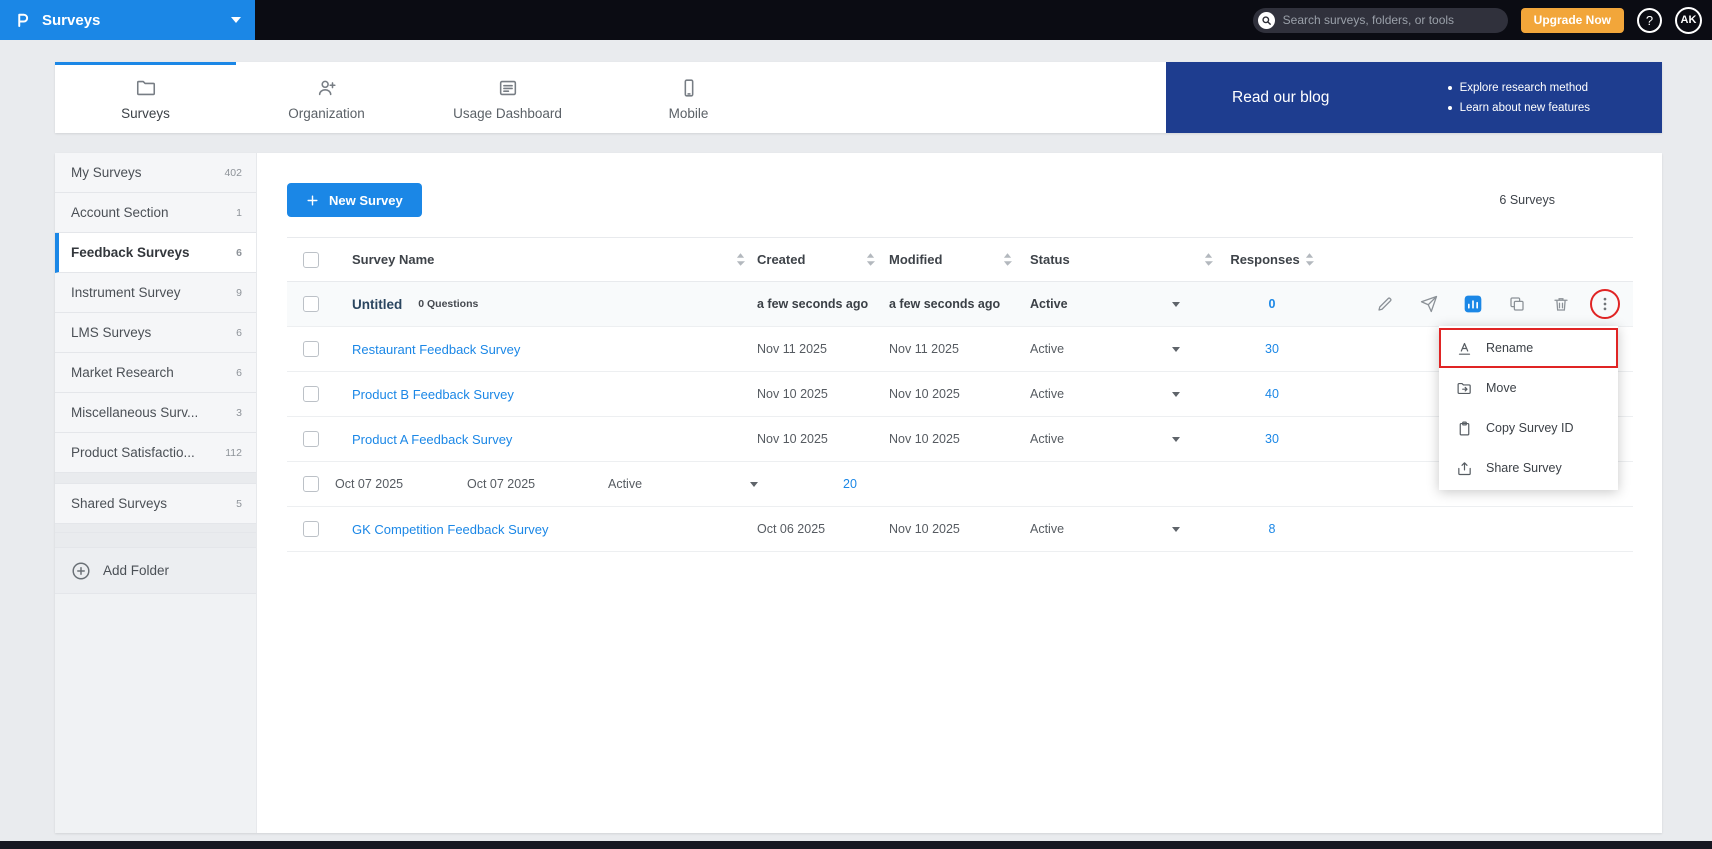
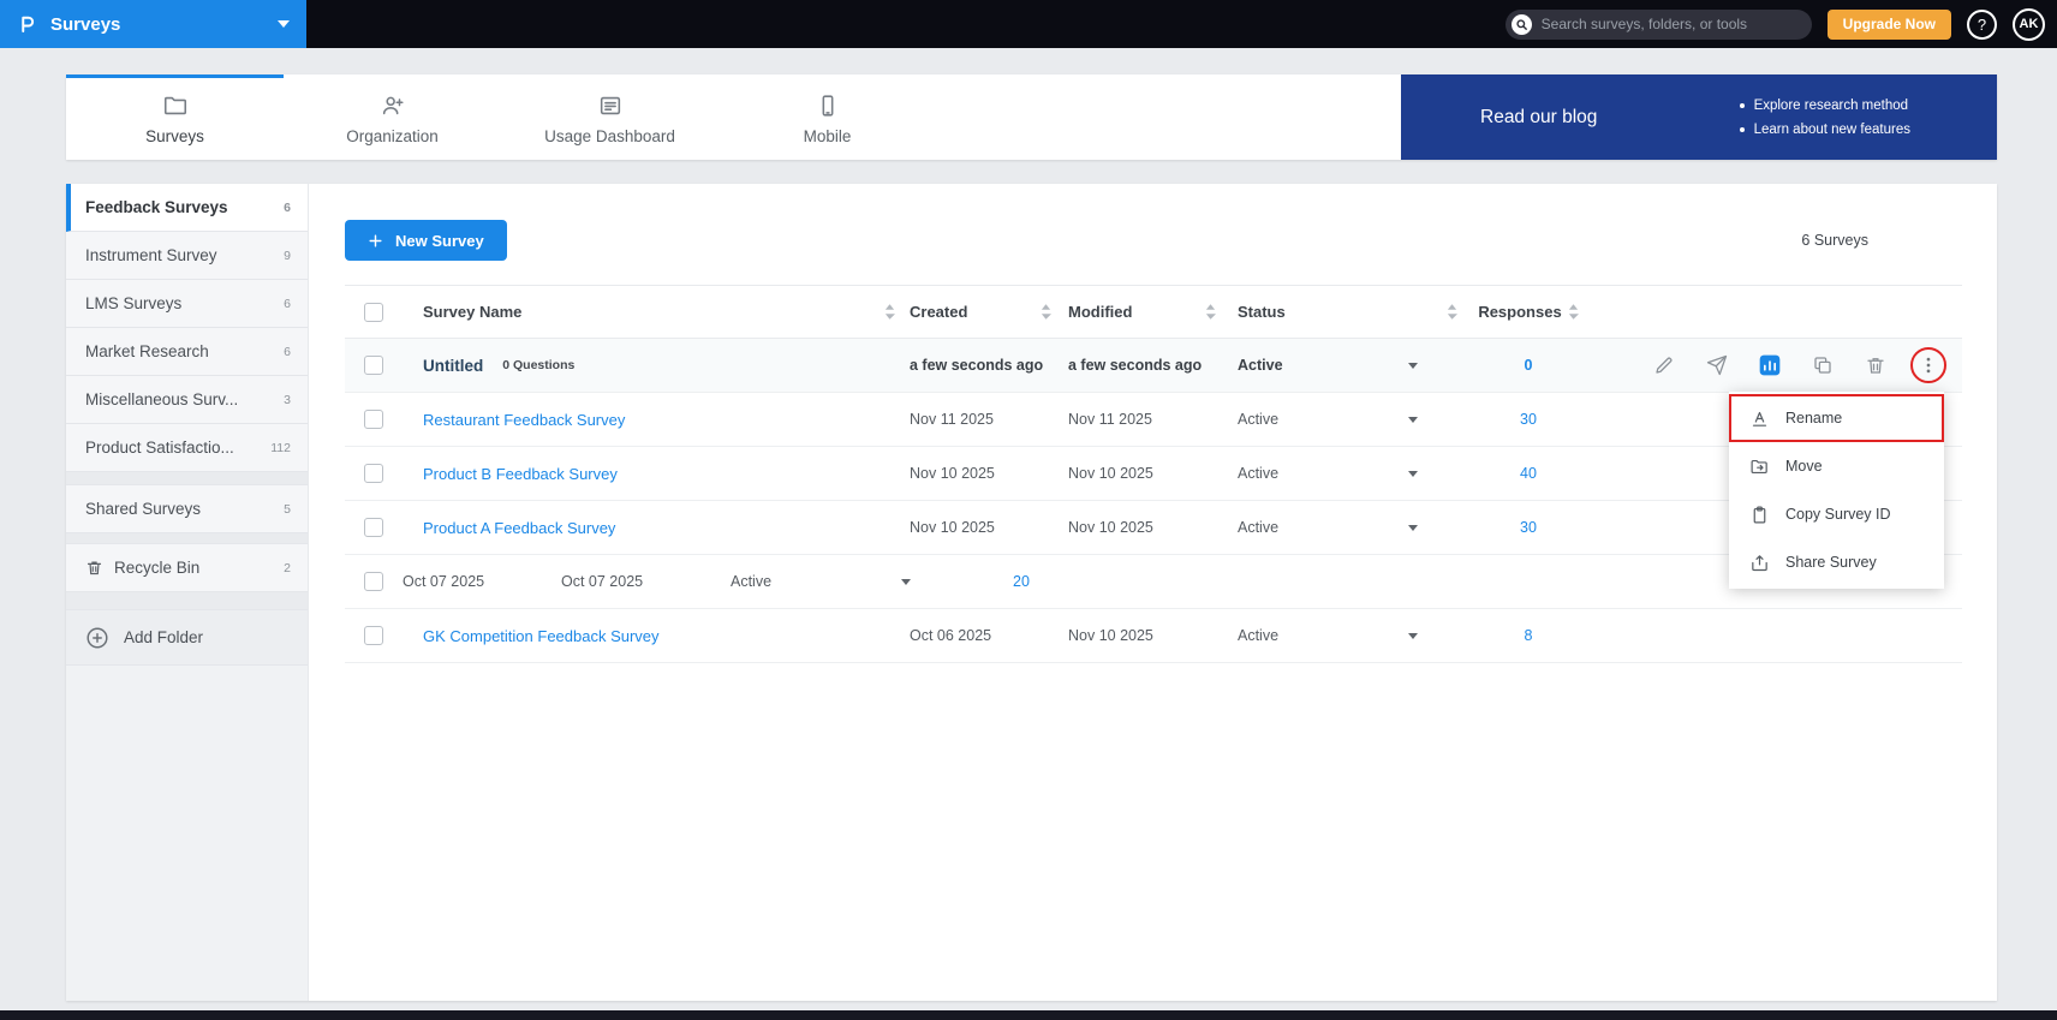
  Surveys
  Search surveys, folders, or tools
  Upgrade Now
  ?
  AK
  Surveys
  Organization
  Usage Dashboard
  Mobile
  Read our blog
  Explore research method
  Learn about new features
- My Surveys
- 402
- Account Section
- 1
  Feedback Surveys
  6
  Instrument Survey
  9
  LMS Surveys
  6
  Market Research
  6
  Miscellaneous Surv...
  3
  Product Satisfactio...
  112
  Shared Surveys
  5
+ Recycle Bin
+ 2
  Add Folder
  New Survey
  6 Surveys
  Survey Name
  Created
  Modified
  Status
  Responses
  Untitled
  0 Questions
  a few seconds ago
  a few seconds ago
  Active
  0
  Restaurant Feedback Survey
  Nov 11 2025
  Nov 11 2025
  Active
  30
  Product B Feedback Survey
  Nov 10 2025
  Nov 10 2025
  Active
  40
  Product A Feedback Survey
  Nov 10 2025
  Nov 10 2025
  Active
  30
  Oct 07 2025
  Oct 07 2025
  Active
  20
  GK Competition Feedback Survey
  Oct 06 2025
  Nov 10 2025
  Active
  8
  Rename
  Move
  Copy Survey ID
  Share Survey
